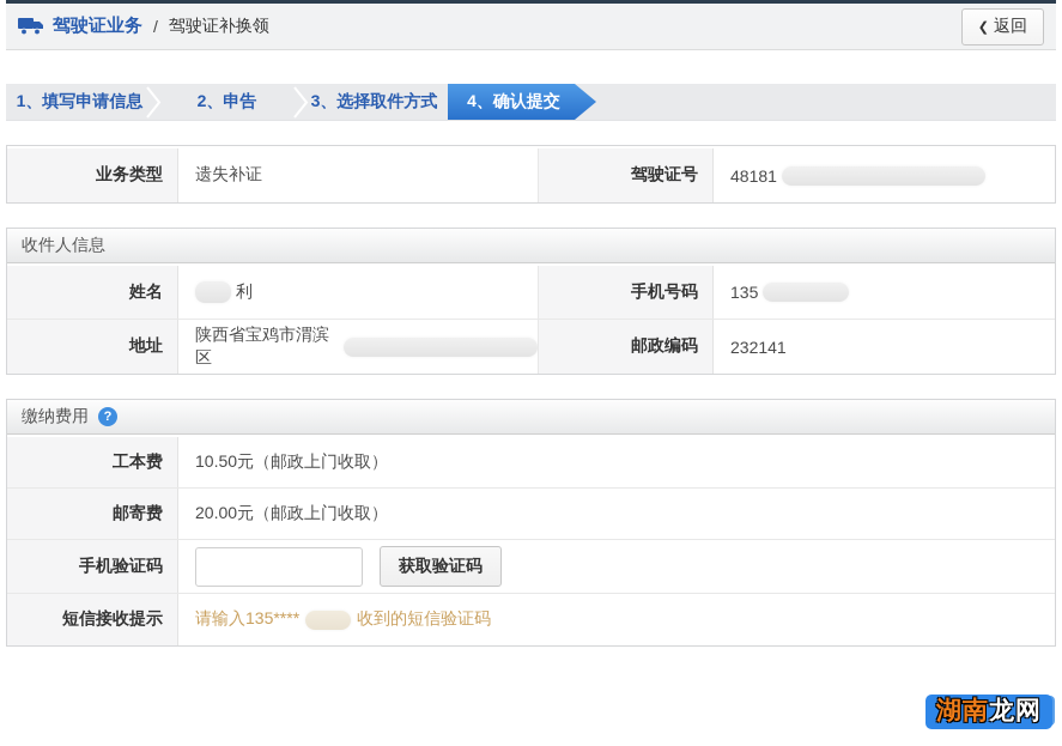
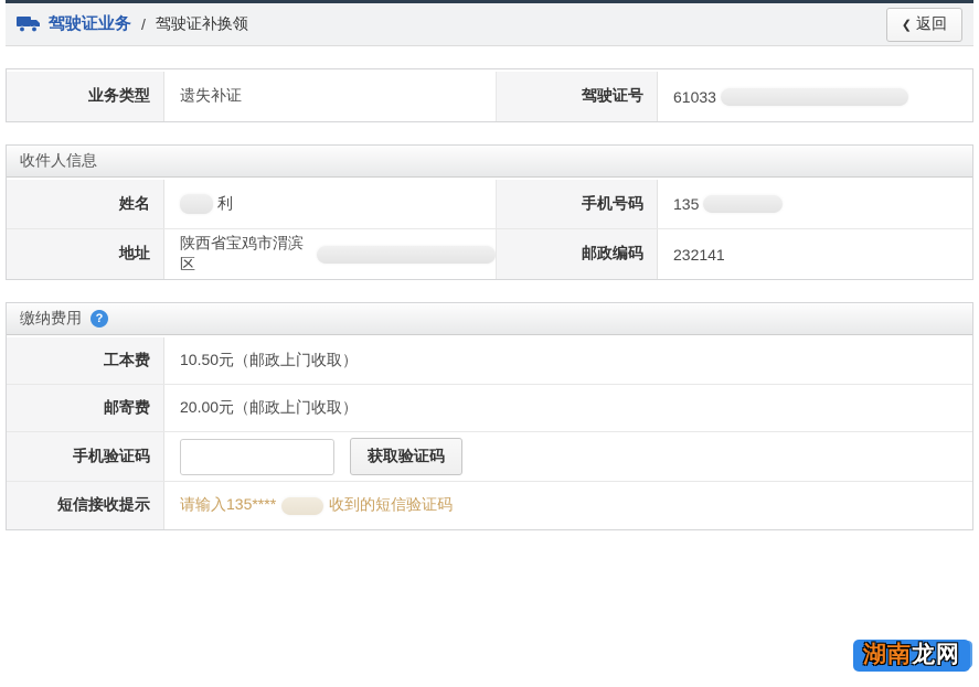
  驾驶证业务
  /
  驾驶证补换领
  ❮
  返回
- 1、填写申请信息
- 2、申告
- 3、选择取件方式
- 4、确认提交
  业务类型
  遗失补证
  驾驶证号
- 48181
+ 61033
  收件人信息
  姓名
  利
  手机号码
  135
  地址
  陕西省宝鸡市渭滨区
  邮政编码
  232141
  缴纳费用
  ?
  工本费
  10.50元（邮政上门收取）
  邮寄费
  20.00元（邮政上门收取）
  手机验证码
  获取验证码
  短信接收提示
  请输入135****
  收到的短信验证码
  湖南龙网
